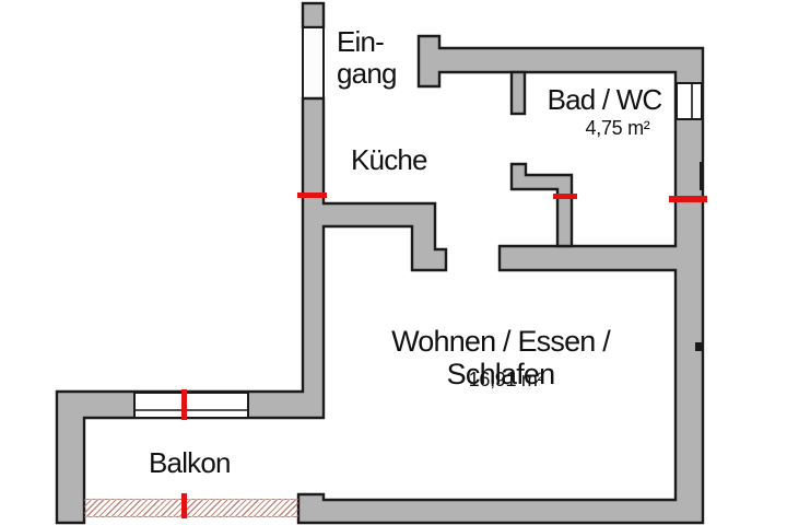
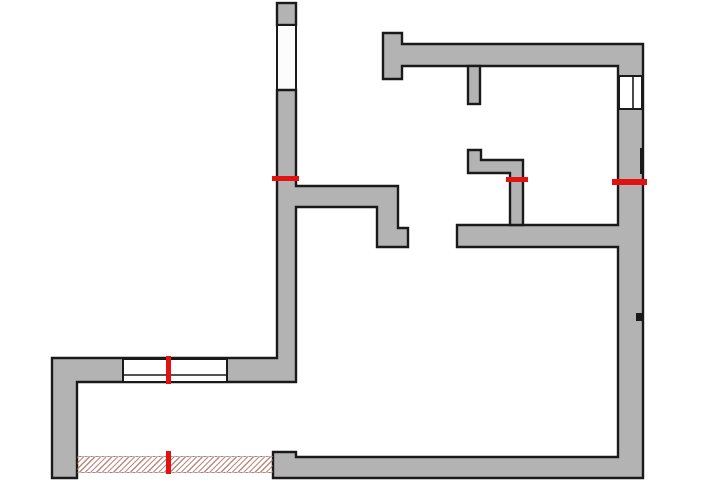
- Ein-
- gang
- Küche
- Bad / WC
- 4,75 m²
- Wohnen / Essen / Schlafen
- 16,91 m²
- Balkon
